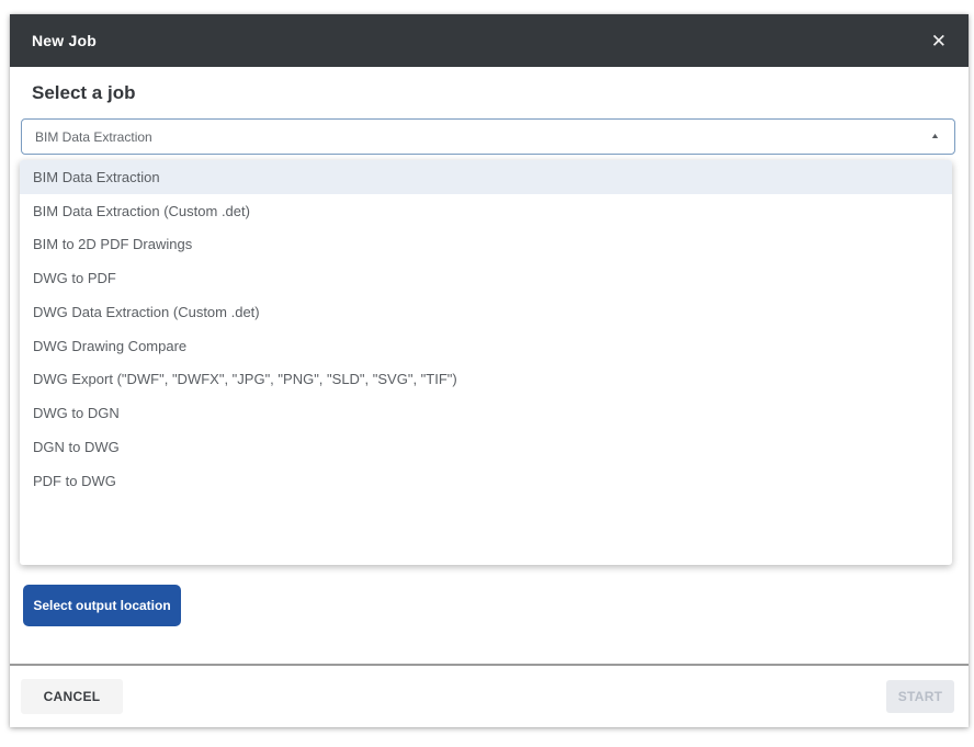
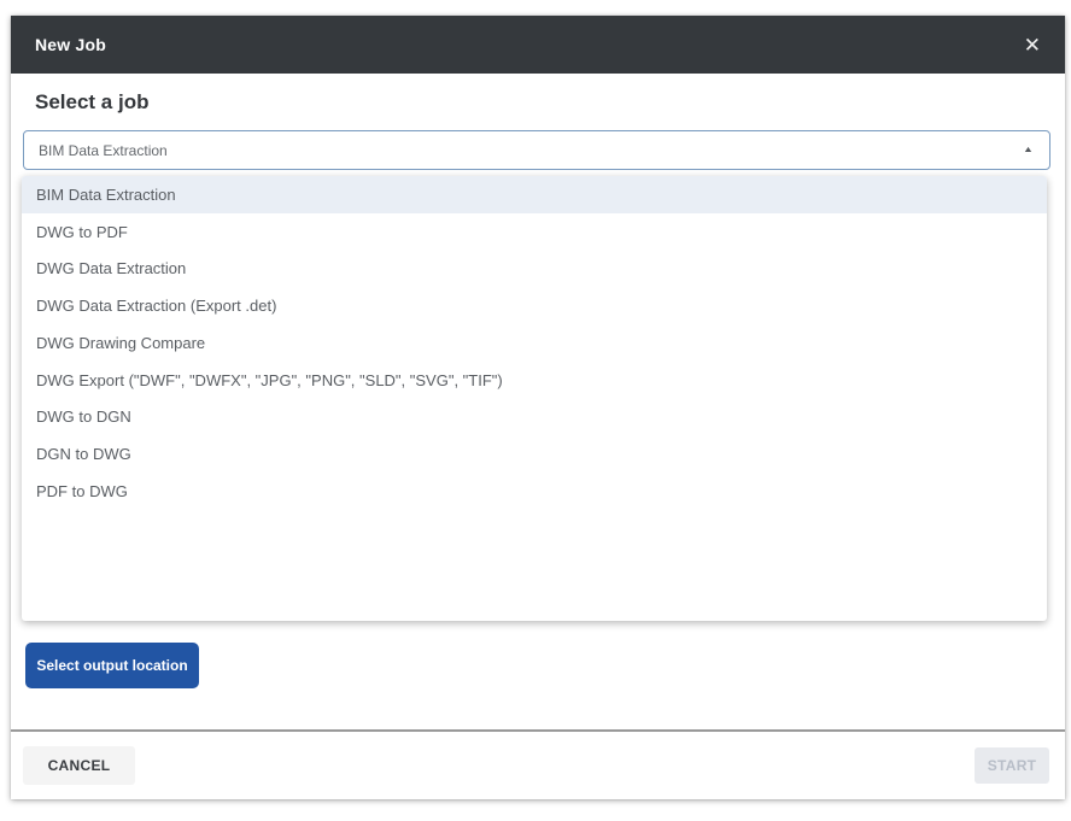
  New Job
  ✕
  Select a job
  BIM Data Extraction
  BIM Data Extraction
- BIM Data Extraction (Custom .det)
- BIM to 2D PDF Drawings
  DWG to PDF
+ DWG Data Extraction
- DWG Data Extraction (Custom .det)
+ DWG Data Extraction (Export .det)
  DWG Drawing Compare
  DWG Export ("DWF", "DWFX", "JPG", "PNG", "SLD", "SVG", "TIF")
  DWG to DGN
  DGN to DWG
  PDF to DWG
  Select output location
  CANCEL
  START
